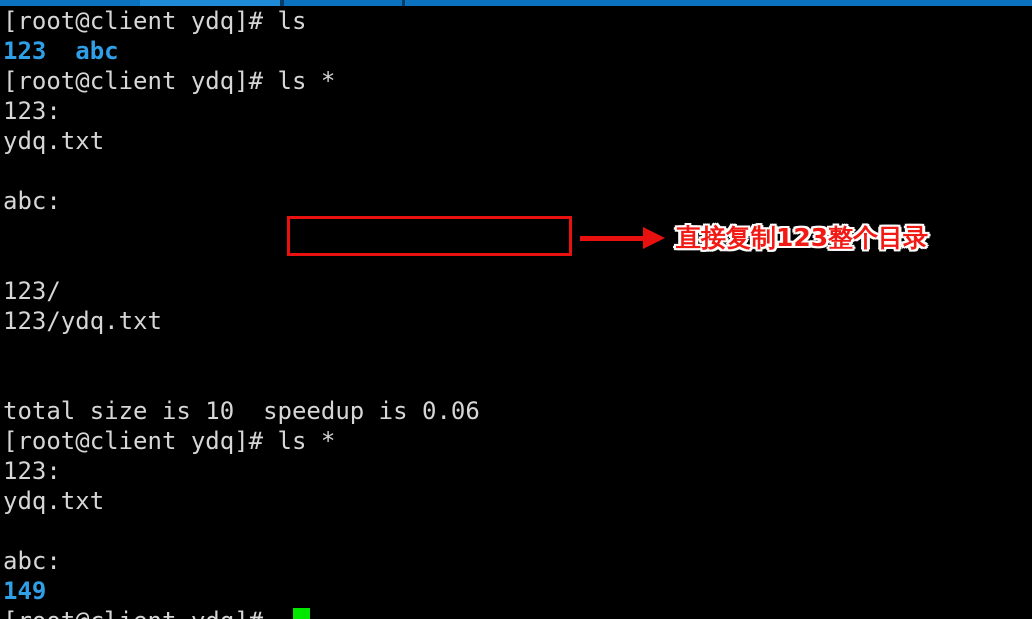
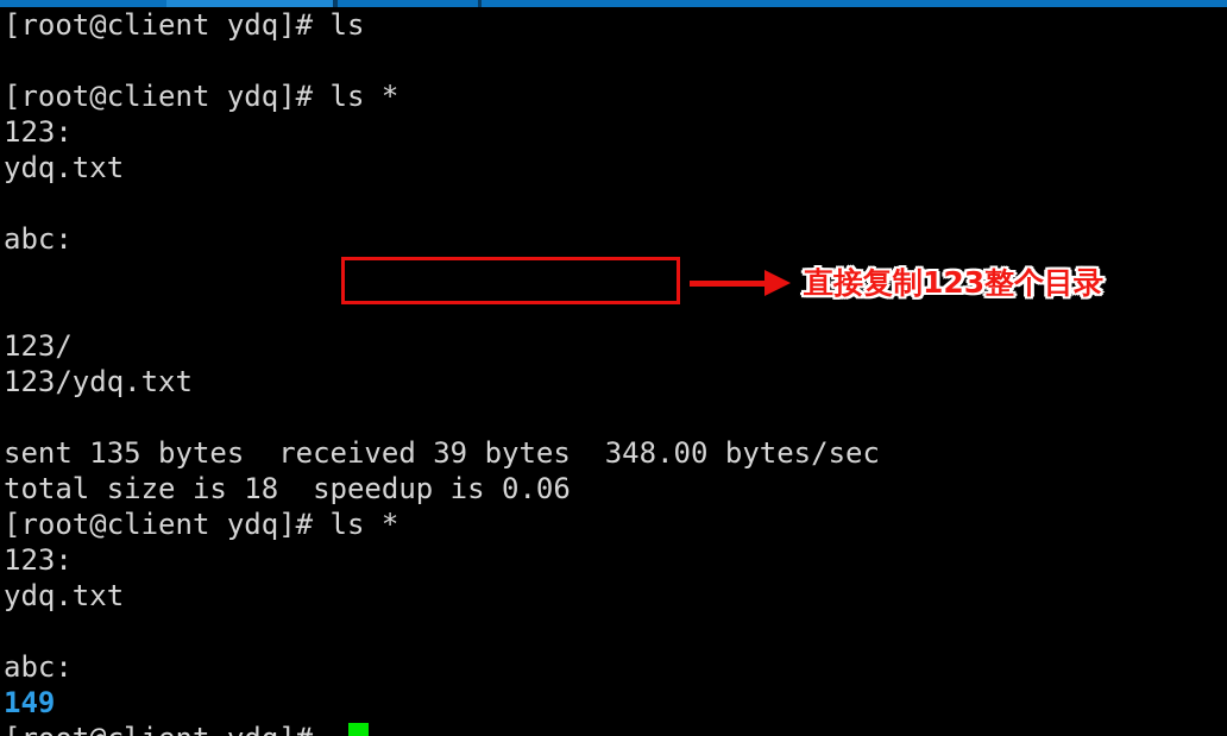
  [root@client ydq]# ls
- 123 abc
  [root@client ydq]# ls *
  123:
  ydq.txt
  abc:
  123/
  123/ydq.txt
+ sent 135 bytes received 39 bytes 348.00 bytes/sec
- total size is 10 speedup is 0.06
+ total size is 18 speedup is 0.06
  [root@client ydq]# ls *
  123:
  ydq.txt
  abc:
  149
  直接复制123整个目录
